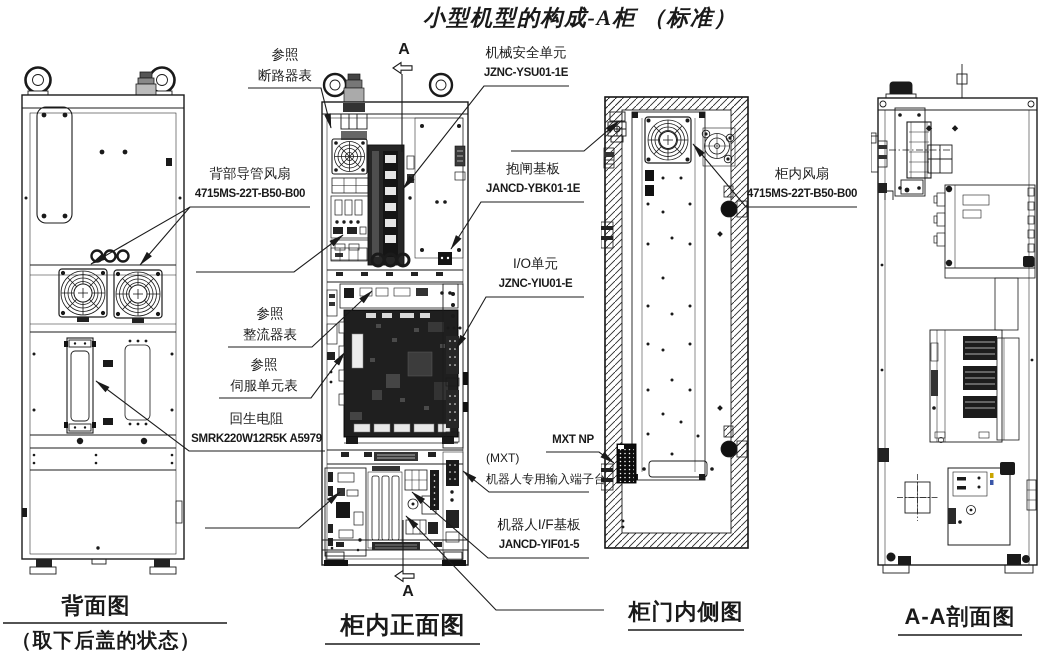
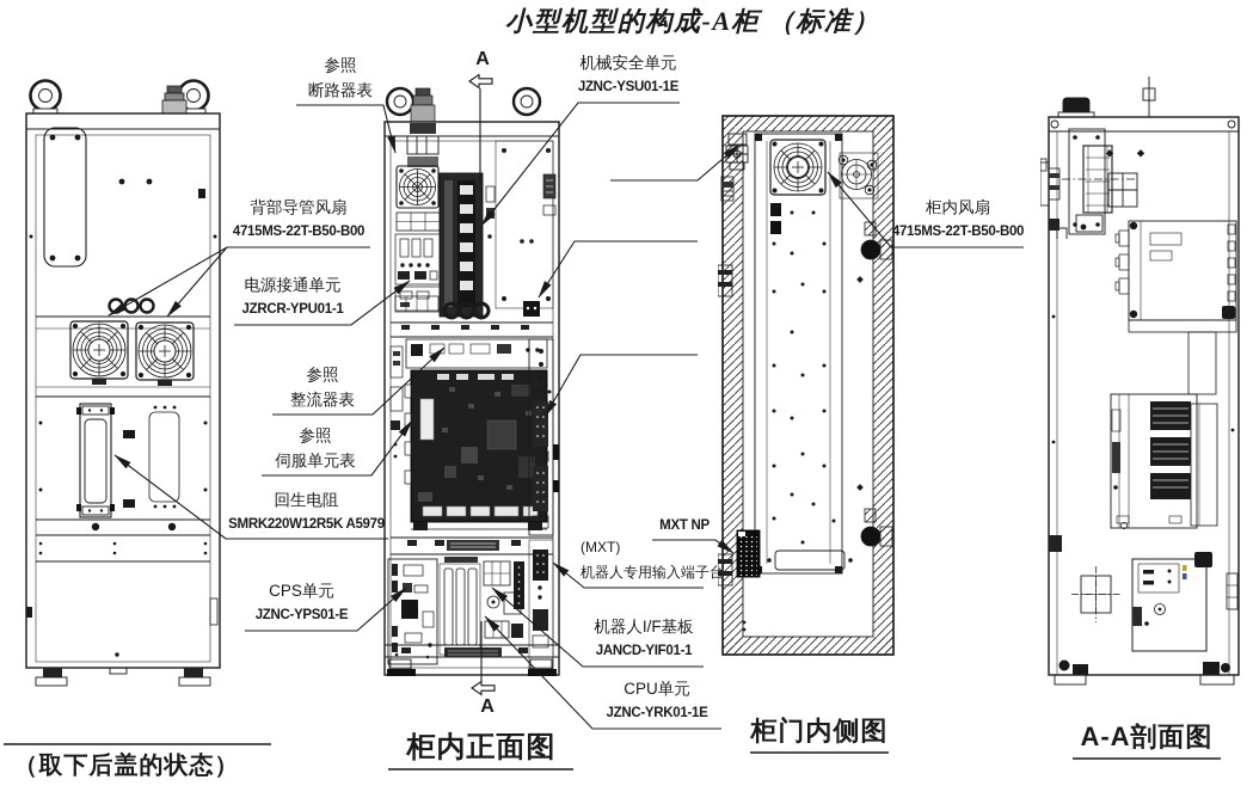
  小型机型的构成-A柜 （标准）
  参照
  断路器表
  背部导管风扇
  4715MS-22T-B50-B00
+ 电源接通单元
+ JZRCR-YPU01-1
  参照
  整流器表
  参照
  伺服单元表
  回生电阻
  SMRK220W12R5K A5979
+ CPS单元
+ JZNC-YPS01-E
  机械安全单元
  JZNC-YSU01-1E
- 抱闸基板
- JANCD-YBK01-1E
- I/O单元
- JZNC-YIU01-E
  柜内风扇
  4715MS-22T-B50-B00
  MXT NP
  (MXT)
  机器人专用输入端子
  机器人I/F基板
- JANCD-YIF01-5
+ JANCD-YIF01-1
+ CPU单元
+ JZNC-YRK01-1E
  A
  A
- 背面图
  （取下后盖的状态）
  柜内正面图
  柜门内侧图
  A-A剖面图
